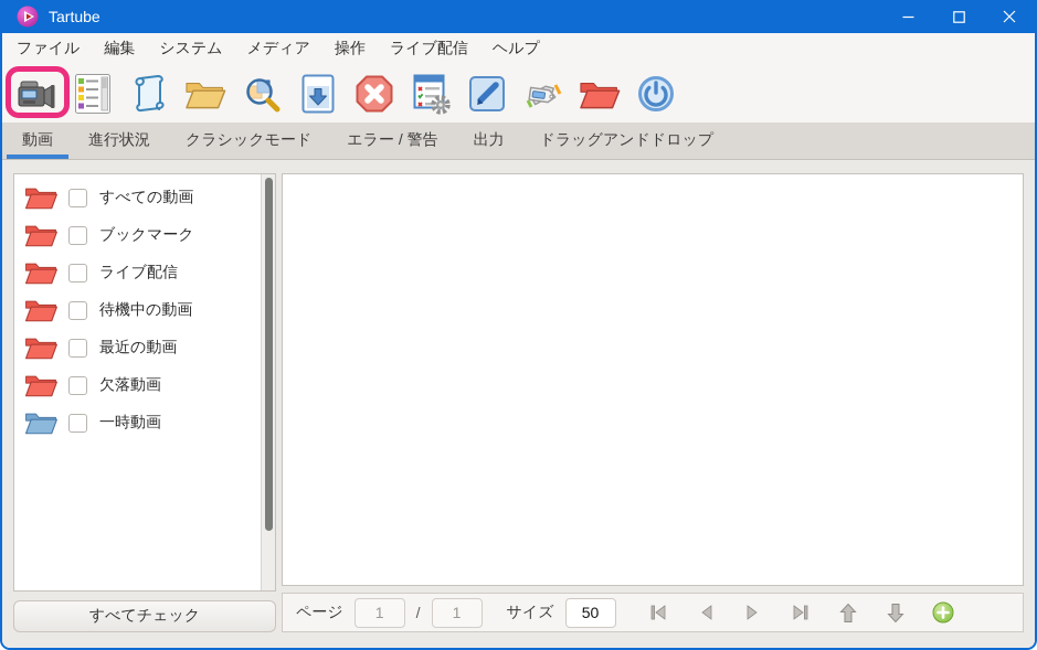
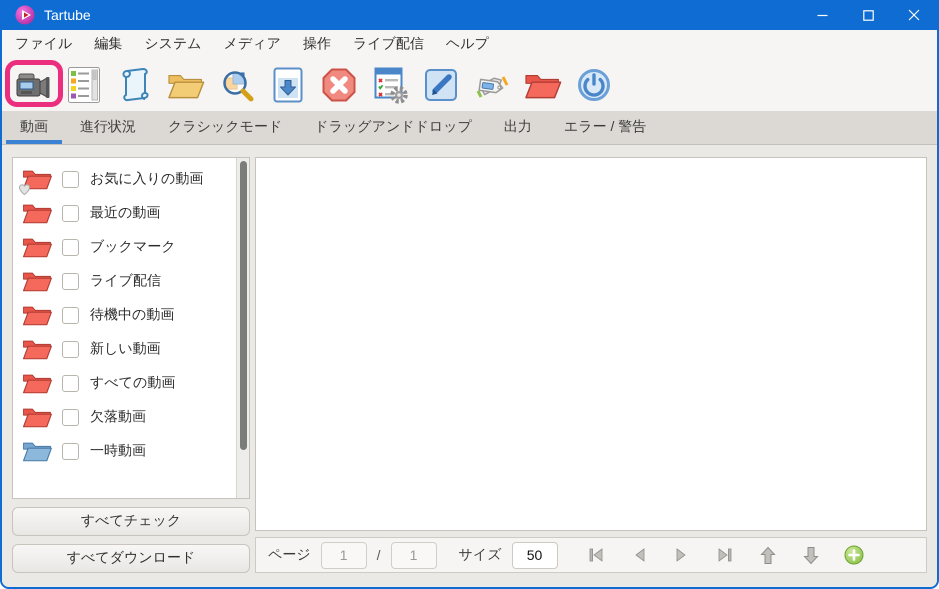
  Tartube
  ファイル
  編集
  システム
  メディア
  操作
  ライブ配信
  ヘルプ
  動画
  進行状況
  クラシックモード
- エラー / 警告
+ ドラッグアンドドロップ
  出力
- ドラッグアンドドロップ
+ エラー / 警告
+ お気に入りの動画
- すべての動画
+ 最近の動画
  ブックマーク
  ライブ配信
  待機中の動画
+ 新しい動画
- 最近の動画
+ すべての動画
  欠落動画
  一時動画
  すべてチェック
+ すべてダウンロード
  ページ
  1
  /
  1
  サイズ
  50
